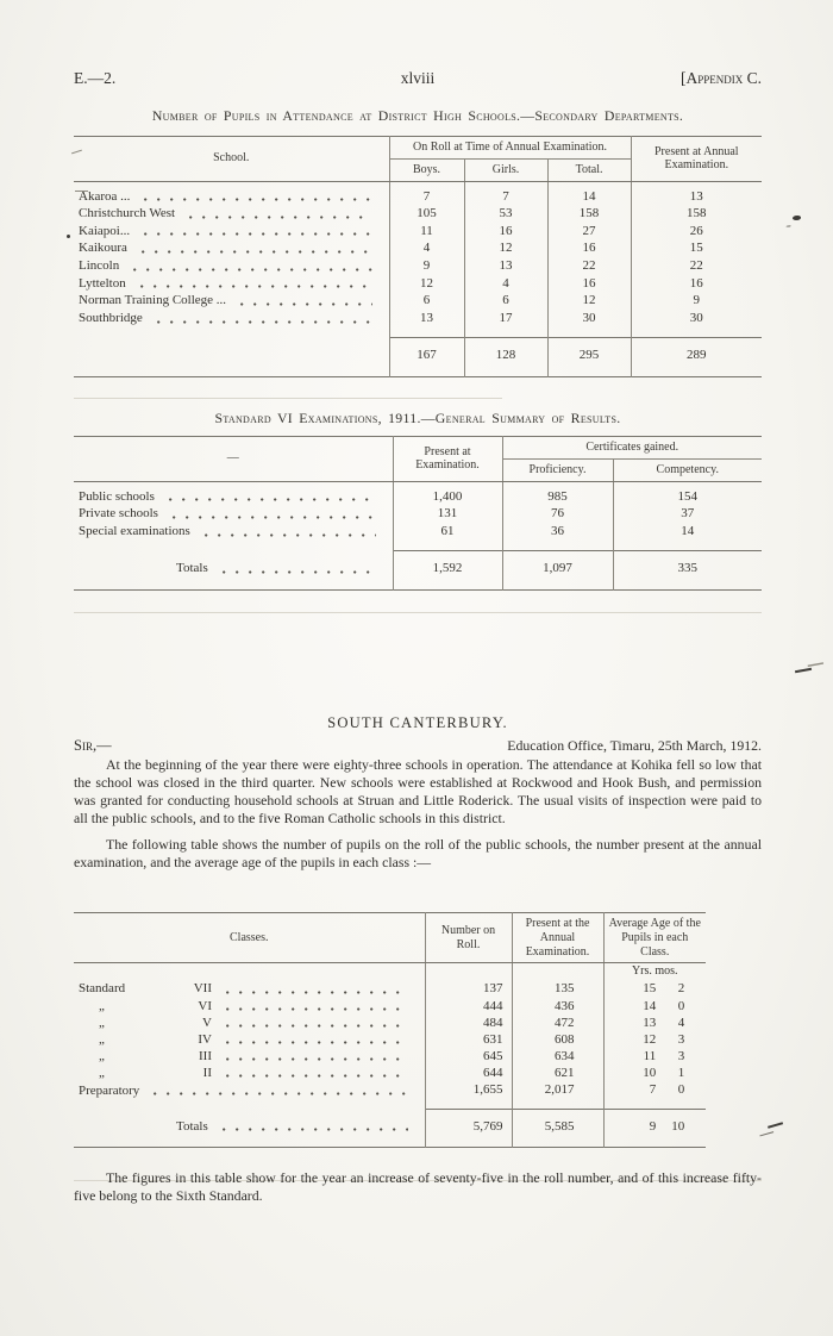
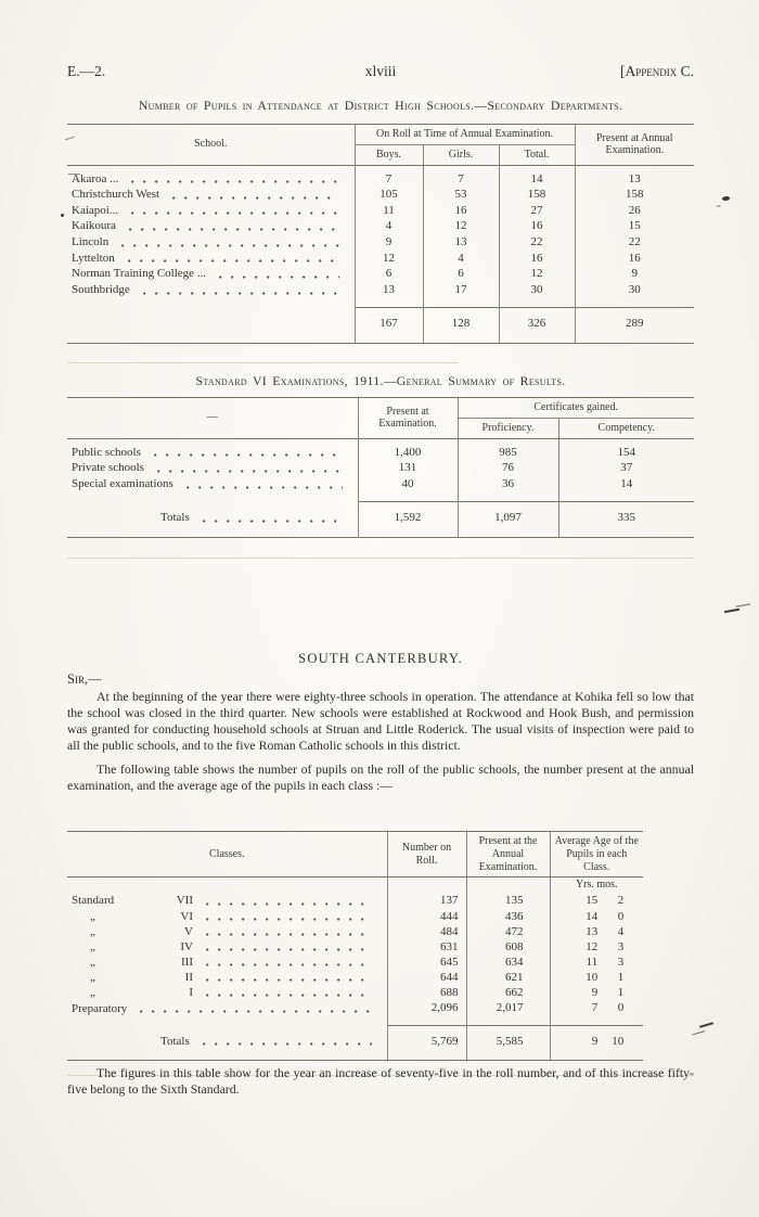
  E.—2.
  xlviii
  [Appendix C.
  Number of Pupils in Attendance at District High Schools.—Secondary Departments.
  School.	On Roll at Time of Annual Examination.	Present at Annual Examination.
  Boys.	Girls.	Total.
  Akaroa ...	7	7	14	13
  Christchurch West	105	53	158	158
  Kaiapoi...	11	16	27	26
  Kaikoura	4	12	16	15
  Lincoln	9	13	22	22
  Lyttelton	12	4	16	16
  Norman Training College ...	6	6	12	9
  Southbridge	13	17	30	30
- 	167	128	295	289
+ 	167	128	326	289
  Standard VI Examinations, 1911.—General Summary of Results.
  —	Present at Examination.	Certificates gained.
  Proficiency.	Competency.
  Public schools	1,400	985	154
  Private schools	131	76	37
- Special examinations	61	36	14
+ Special examinations	40	36	14
  Totals	1,592	1,097	335
  SOUTH CANTERBURY.
  Sir,—
- Education Office, Timaru, 25th March, 1912.
  At the beginning of the year there were eighty-three schools in operation. The attendance at Kohika fell so low that the school was closed in the third quarter. New schools were established at Rockwood and Hook Bush, and permission was granted for conducting household schools at Struan and Little Roderick. The usual visits of inspection were paid to all the public schools, and to the five Roman Catholic schools in this district.
  The following table shows the number of pupils on the roll of the public schools, the number present at the annual examination, and the average age of the pupils in each class :—
  Classes.	Number on Roll.	Present at the Annual Examination.	Average Age of the Pupils in each Class.
  			Yrs. mos.
  Standard VII	137	135	15 2
  „ VI	444	436	14 0
  „ V	484	472	13 4
  „ IV	631	608	12 3
  „ III	645	634	11 3
  „ II	644	621	10 1
+ „ I	688	662	9 1
- Preparatory	1,655	2,017	7 0
+ Preparatory	2,096	2,017	7 0
  Totals	5,769	5,585	9 10
  The figures in this table show for the year an increase of seventy-five in the roll number, and of this increase fifty-five belong to the Sixth Standard.
